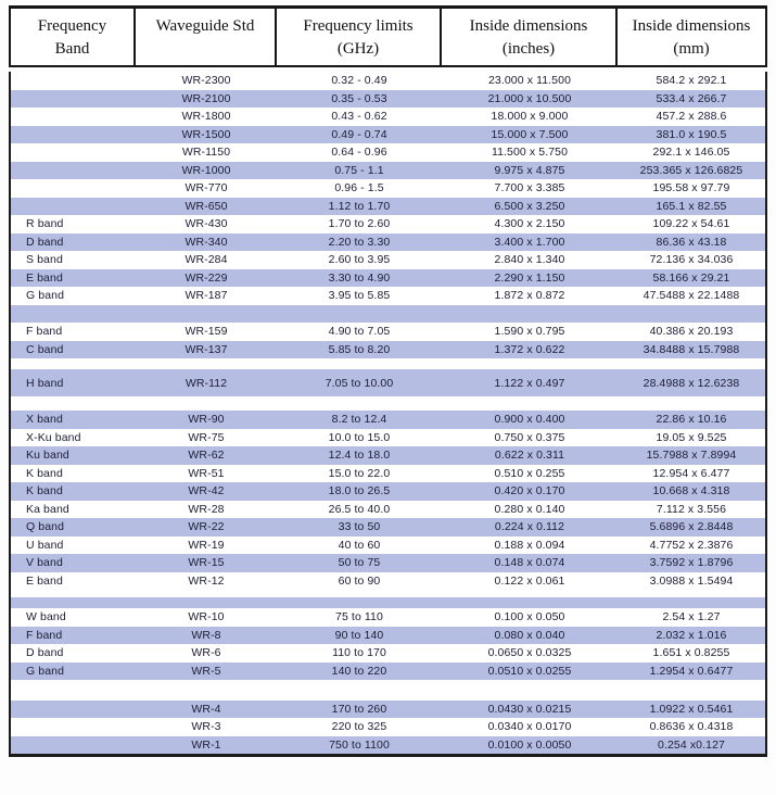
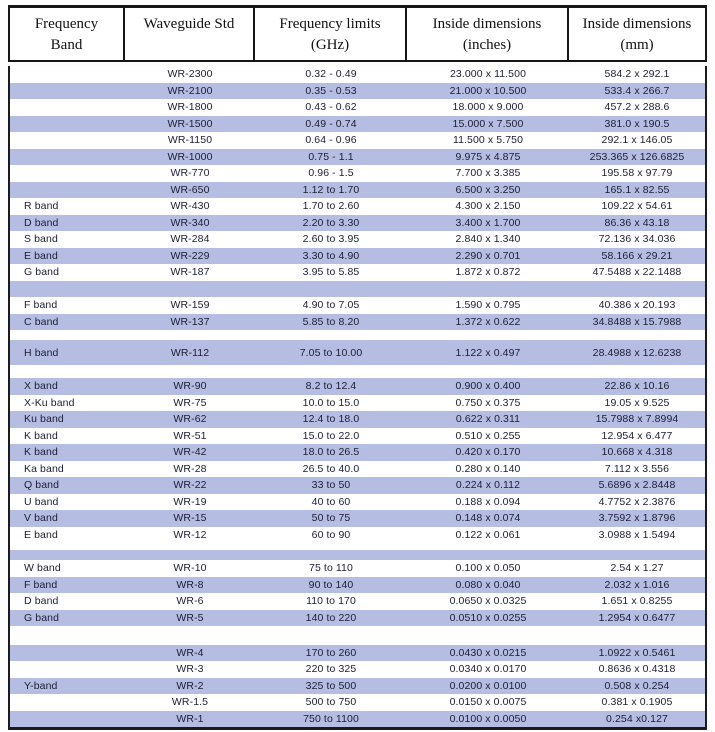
  Frequency
  Band
  Waveguide Std
  Frequency limits
  (GHz)
  Inside dimensions
  (inches)
  Inside dimensions
  (mm)
  WR-2300
  0.32 - 0.49
  23.000 x 11.500
  584.2 x 292.1
  WR-2100
  0.35 - 0.53
  21.000 x 10.500
  533.4 x 266.7
  WR-1800
  0.43 - 0.62
  18.000 x 9.000
  457.2 x 288.6
  WR-1500
  0.49 - 0.74
  15.000 x 7.500
  381.0 x 190.5
  WR-1150
  0.64 - 0.96
  11.500 x 5.750
  292.1 x 146.05
  WR-1000
  0.75 - 1.1
  9.975 x 4.875
  253.365 x 126.6825
  WR-770
  0.96 - 1.5
  7.700 x 3.385
  195.58 x 97.79
  WR-650
  1.12 to 1.70
  6.500 x 3.250
  165.1 x 82.55
  R band
  WR-430
  1.70 to 2.60
  4.300 x 2.150
  109.22 x 54.61
  D band
  WR-340
  2.20 to 3.30
  3.400 x 1.700
  86.36 x 43.18
  S band
  WR-284
  2.60 to 3.95
  2.840 x 1.340
  72.136 x 34.036
  E band
  WR-229
  3.30 to 4.90
- 2.290 x 1.150
+ 2.290 x 0.701
  58.166 x 29.21
  G band
  WR-187
  3.95 to 5.85
  1.872 x 0.872
  47.5488 x 22.1488
  F band
  WR-159
  4.90 to 7.05
  1.590 x 0.795
  40.386 x 20.193
  C band
  WR-137
  5.85 to 8.20
  1.372 x 0.622
  34.8488 x 15.7988
  H band
  WR-112
  7.05 to 10.00
  1.122 x 0.497
  28.4988 x 12.6238
  X band
  WR-90
  8.2 to 12.4
  0.900 x 0.400
  22.86 x 10.16
  X-Ku band
  WR-75
  10.0 to 15.0
  0.750 x 0.375
  19.05 x 9.525
  Ku band
  WR-62
  12.4 to 18.0
  0.622 x 0.311
  15.7988 x 7.8994
  K band
  WR-51
  15.0 to 22.0
  0.510 x 0.255
  12.954 x 6.477
  K band
  WR-42
  18.0 to 26.5
  0.420 x 0.170
  10.668 x 4.318
  Ka band
  WR-28
  26.5 to 40.0
  0.280 x 0.140
  7.112 x 3.556
  Q band
  WR-22
  33 to 50
  0.224 x 0.112
  5.6896 x 2.8448
  U band
  WR-19
  40 to 60
  0.188 x 0.094
  4.7752 x 2.3876
  V band
  WR-15
  50 to 75
  0.148 x 0.074
  3.7592 x 1.8796
  E band
  WR-12
  60 to 90
  0.122 x 0.061
  3.0988 x 1.5494
  W band
  WR-10
  75 to 110
  0.100 x 0.050
  2.54 x 1.27
  F band
  WR-8
  90 to 140
  0.080 x 0.040
  2.032 x 1.016
  D band
  WR-6
  110 to 170
  0.0650 x 0.0325
  1.651 x 0.8255
  G band
  WR-5
  140 to 220
  0.0510 x 0.0255
  1.2954 x 0.6477
  WR-4
  170 to 260
  0.0430 x 0.0215
  1.0922 x 0.5461
  WR-3
  220 to 325
  0.0340 x 0.0170
  0.8636 x 0.4318
+ Y-band
+ WR-2
+ 325 to 500
+ 0.0200 x 0.0100
+ 0.508 x 0.254
+ WR-1.5
+ 500 to 750
+ 0.0150 x 0.0075
+ 0.381 x 0.1905
  WR-1
  750 to 1100
  0.0100 x 0.0050
  0.254 x0.127
